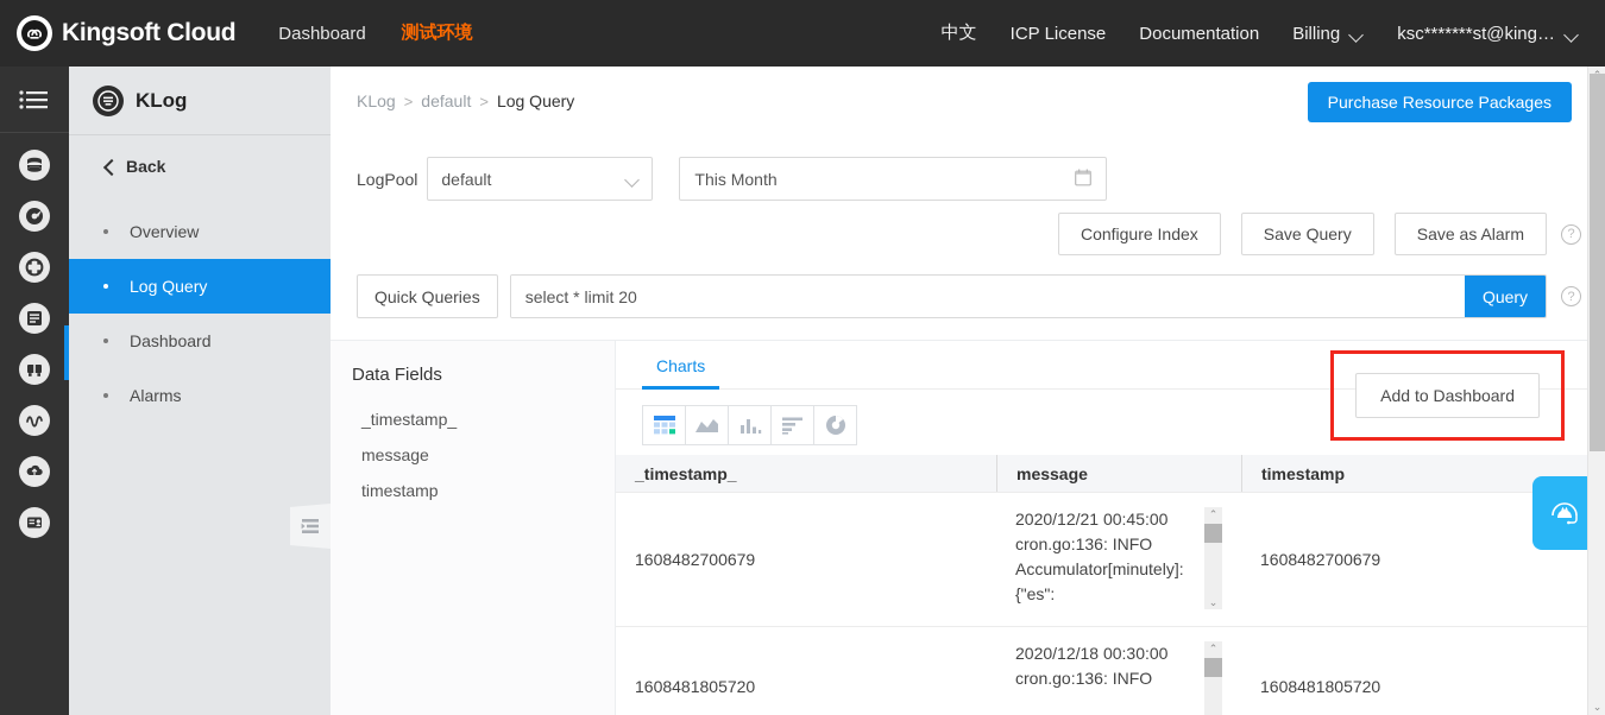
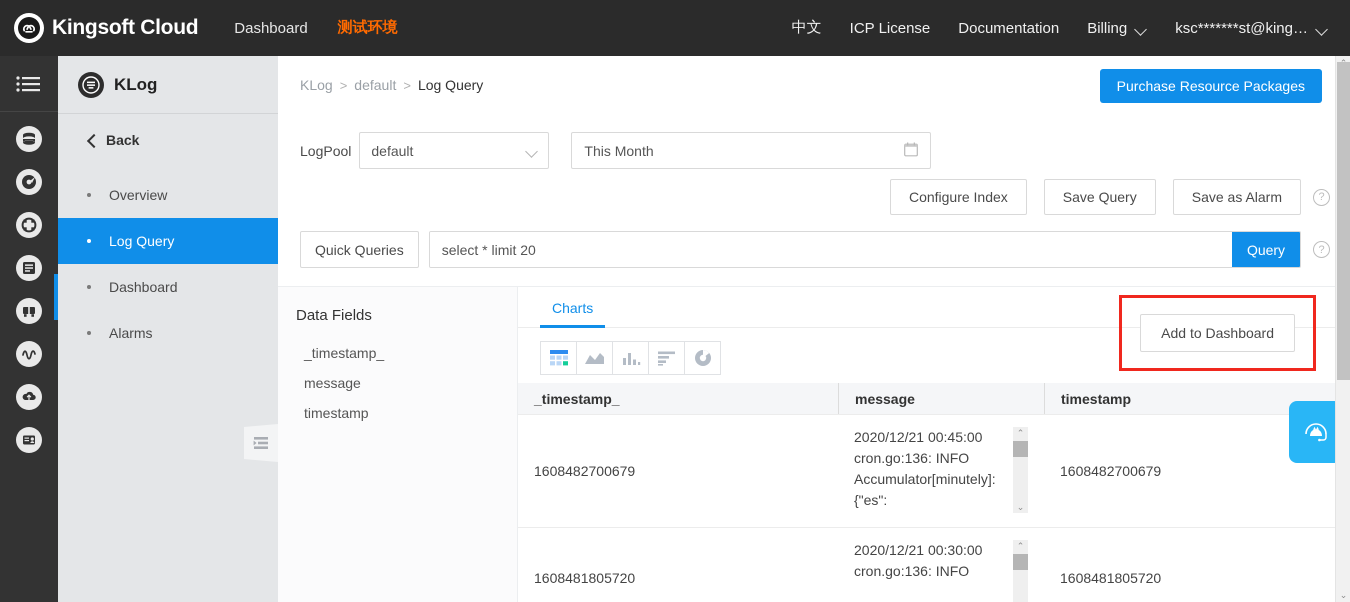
  Kingsoft Cloud
  Dashboard
  测试环境
  中文
  ICP License
  Documentation
  Billing
  ksc*******st@king…
  KLog
  Back
  Overview
  Log Query
  Dashboard
  Alarms
  KLog
  >
  default
  >
  Log Query
  Purchase Resource Packages
  LogPool
  default
  This Month
  Configure Index
  Save Query
  Save as Alarm
  ?
  Quick Queries
  select * limit 20
  Query
  ?
  Data Fields
  _timestamp_
  message
  timestamp
  Charts
  Add to Dashboard
  _timestamp_
  message
  timestamp
  1608482700679
  ⌃
  ⌄
  1608482700679
  1608481805720
- 2020/12/18 00:30:00 cron.go:136: INFO
+ 2020/12/21 00:30:00 cron.go:136: INFO
  ⌃
  1608481805720
  ⌄
